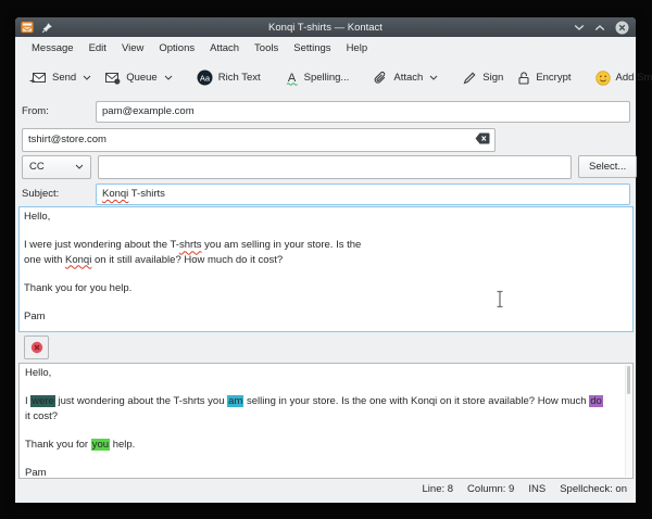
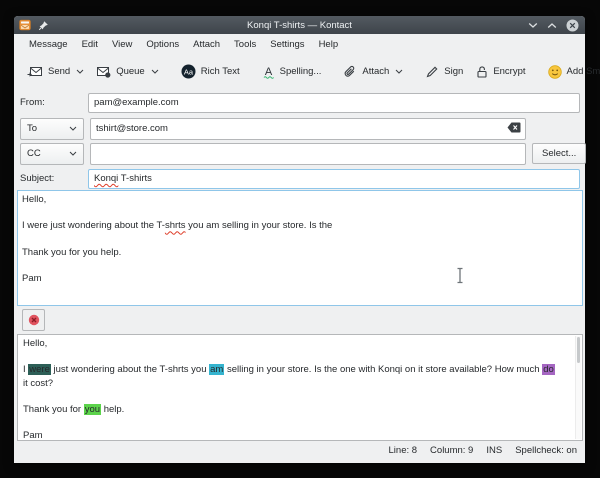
  Konqi T-shirts — Kontact
  Message
  Edit
  View
  Options
  Attach
  Tools
  Settings
  Help
  Send
  Queue
  Aa
  Rich Text
  A
  Spelling...
  Attach
  Sign
  Encrypt
  From:
  pam@example.com
+ To
  tshirt@store.com
  CC
  Select...
  Subject:
  Konqi T-shirts
  Hello,
  I were just wondering about the T-shrts you am selling in your store. Is the
- one with Konqi on it still available? How much do it cost?
  Thank you for you help.
  Pam
  Hello,
  I were just wondering about the T-shrts you am selling in your store. Is the one with Konqi on it store available? How much do
  it cost?
  Thank you for you help.
  Pam
  Line: 8
  Column: 9
  INS
  Spellcheck: on
